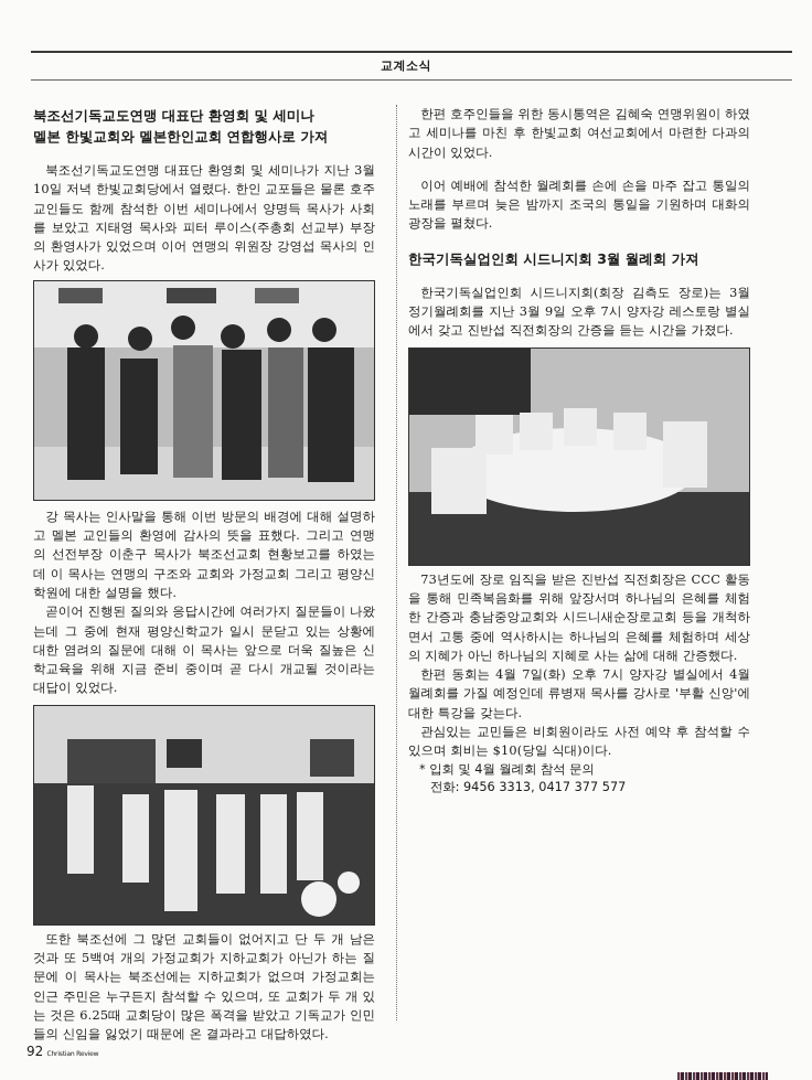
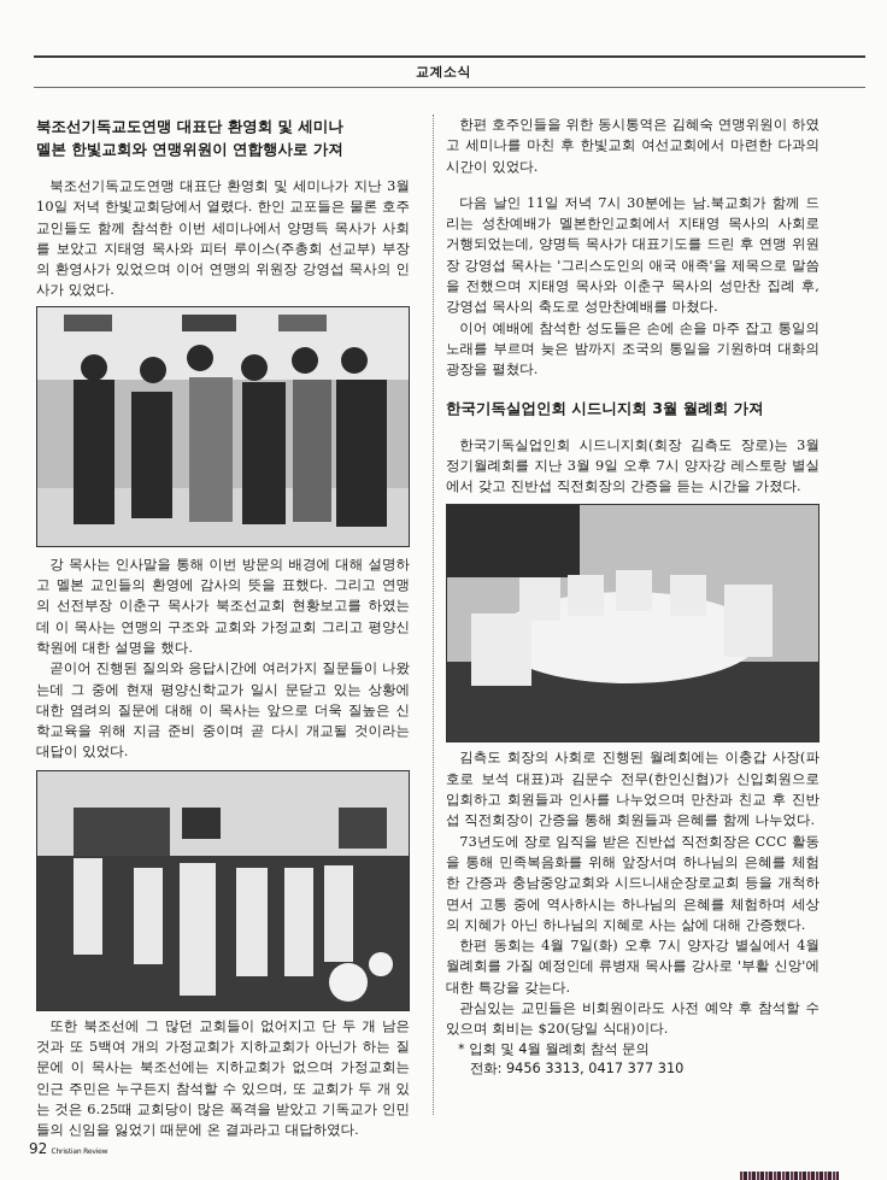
  교계소식
  북조선기독교도연맹 대표단 환영회 및 세미나
- 멜본 한빛교회와 멜본한인교회 연합행사로 가져
+ 멜본 한빛교회와 연맹위원이 연합행사로 가져
  북조선기독교도연맹 대표단 환영회 및 세미나가 지난 3월 10일 저녁 한빛교회당에서 열렸다. 한인 교포들은 물론 호주 교인들도 함께 참석한 이번 세미나에서 양명득 목사가 사회를 보았고 지태영 목사와 피터 루이스(주총회 선교부) 부장의 환영사가 있었으며 이어 연맹의 위원장 강영섭 목사의 인사가 있었다.
  강 목사는 인사말을 통해 이번 방문의 배경에 대해 설명하고 멜본 교인들의 환영에 감사의 뜻을 표했다. 그리고 연맹의 선전부장 이춘구 목사가 북조선교회 현황보고를 하였는데 이 목사는 연맹의 구조와 교회와 가정교회 그리고 평양신학원에 대한 설명을 했다.
  곧이어 진행된 질의와 응답시간에 여러가지 질문들이 나왔는데 그 중에 현재 평양신학교가 일시 문닫고 있는 상황에 대한 염려의 질문에 대해 이 목사는 앞으로 더욱 질높은 신학교육을 위해 지금 준비 중이며 곧 다시 개교될 것이라는 대답이 있었다.
  또한 북조선에 그 많던 교회들이 없어지고 단 두 개 남은 것과 또 5백여 개의 가정교회가 지하교회가 아닌가 하는 질문에 이 목사는 북조선에는 지하교회가 없으며 가정교회는 인근 주민은 누구든지 참석할 수 있으며, 또 교회가 두 개 있는 것은 6.25때 교회당이 많은 폭격을 받았고 기독교가 인민들의 신임을 잃었기 때문에 온 결과라고 대답하였다.
  한편 호주인들을 위한 동시통역은 김혜숙 연맹위원이 하였고 세미나를 마친 후 한빛교회 여선교회에서 마련한 다과의 시간이 있었다.
+ 다음 날인 11일 저녁 7시 30분에는 남.북교회가 함께 드리는 성찬예배가 멜본한인교회에서 지태영 목사의 사회로 거행되었는데, 양명득 목사가 대표기도를 드린 후 연맹 위원장 강영섭 목사는 '그리스도인의 애국 애족'을 제목으로 말씀을 전했으며 지태영 목사와 이춘구 목사의 성만찬 집례 후, 강영섭 목사의 축도로 성만찬예배를 마쳤다.
- 이어 예배에 참석한 월례회를 손에 손을 마주 잡고 통일의 노래를 부르며 늦은 밤까지 조국의 통일을 기원하며 대화의 광장을 펼쳤다.
+ 이어 예배에 참석한 성도들은 손에 손을 마주 잡고 통일의 노래를 부르며 늦은 밤까지 조국의 통일을 기원하며 대화의 광장을 펼쳤다.
  한국기독실업인회 시드니지회 3월 월례회 가져
  한국기독실업인회 시드니지회(회장 김측도 장로)는 3월 정기월례회를 지난 3월 9일 오후 7시 양자강 레스토랑 별실에서 갖고 진반섭 직전회장의 간증을 듣는 시간을 가졌다.
+ 김측도 회장의 사회로 진행된 월례회에는 이충갑 사장(파호로 보석 대표)과 김문수 전무(한인신협)가 신입회원으로 입회하고 회원들과 인사를 나누었으며 만찬과 친교 후 진반섭 직전회장이 간증을 통해 회원들과 은혜를 함께 나누었다.
  73년도에 장로 임직을 받은 진반섭 직전회장은 CCC 활동을 통해 민족복음화를 위해 앞장서며 하나님의 은혜를 체험한 간증과 충남중앙교회와 시드니새순장로교회 등을 개척하면서 고통 중에 역사하시는 하나님의 은혜를 체험하며 세상의 지혜가 아닌 하나님의 지혜로 사는 삶에 대해 간증했다.
  한편 동회는 4월 7일(화) 오후 7시 양자강 별실에서 4월 월례회를 가질 예정인데 류병재 목사를 강사로 '부활 신앙'에 대한 특강을 갖는다.
- 관심있는 교민들은 비회원이라도 사전 예약 후 참석할 수 있으며 회비는 $10(당일 식대)이다.
+ 관심있는 교민들은 비회원이라도 사전 예약 후 참석할 수 있으며 회비는 $20(당일 식대)이다.
  * 입회 및 4월 월례회 참석 문의
- 전화: 9456 3313, 0417 377 577
+ 전화: 9456 3313, 0417 377 310
